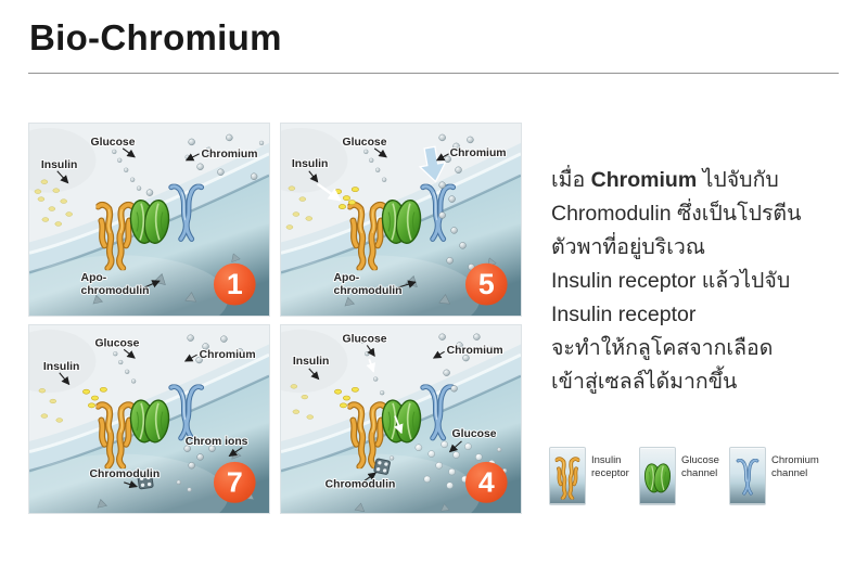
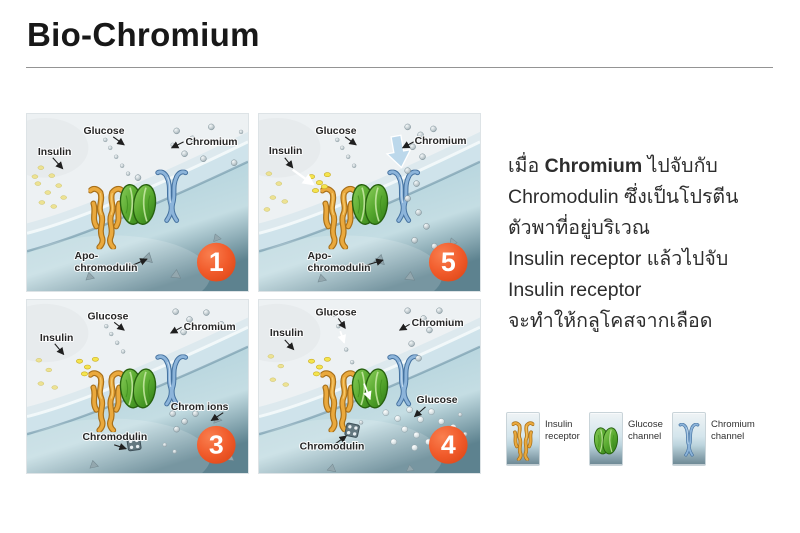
  Bio-Chromium
  Glucose
  Insulin
  Chromium
  Apo-
  chromodulin
  1
  Glucose
  Insulin
  Chromium
  Apo-
  chromodulin
  5
  Glucose
  Insulin
  Chromium
  Chrom ions
  Chromodulin
- 7
+ 3
  Glucose
  Insulin
  Chromium
  Glucose
  Chromodulin
  4
  เมื่อ Chromium ไปจับกับ
  Chromodulin ซึ่งเป็นโปรตีน
  ตัวพาที่อยู่บริเวณ
  Insulin receptor แล้วไปจับ
  Insulin receptor
  จะทำให้กลูโคสจากเลือด
- เข้าสู่เซลล์ได้มากขึ้น
  Insulin
  receptor
  Glucose
  channel
  Chromium
  channel
